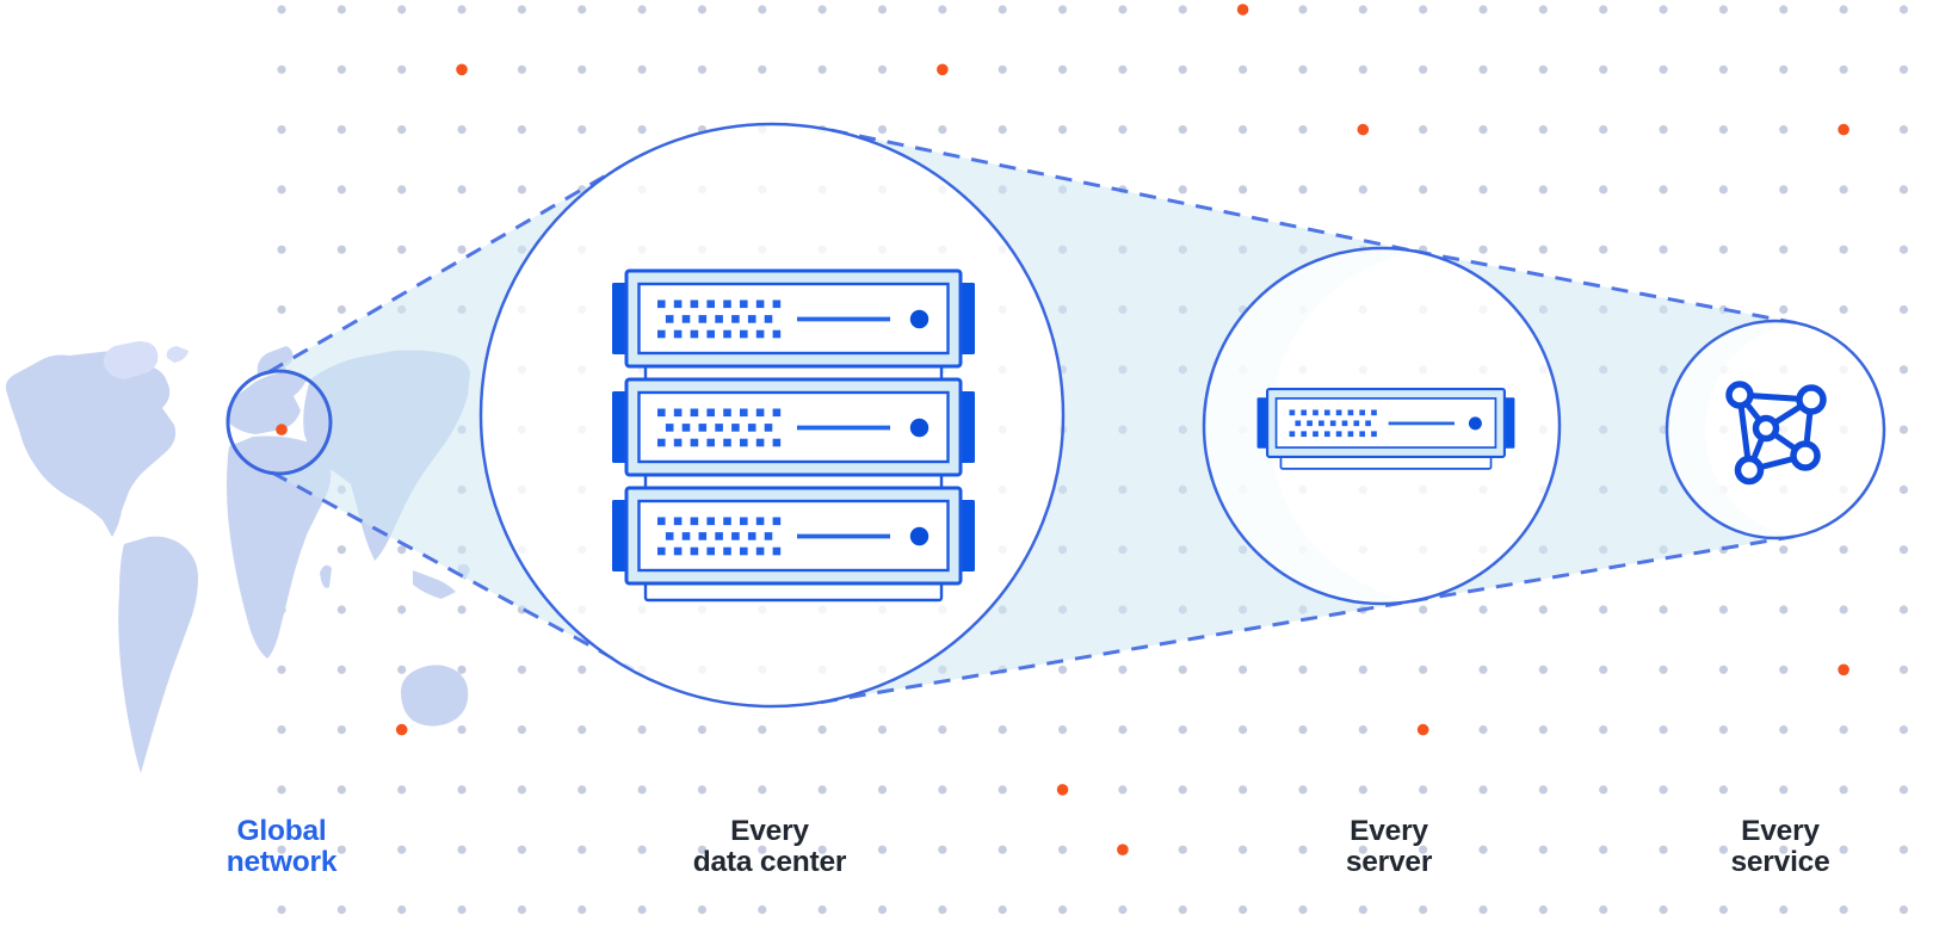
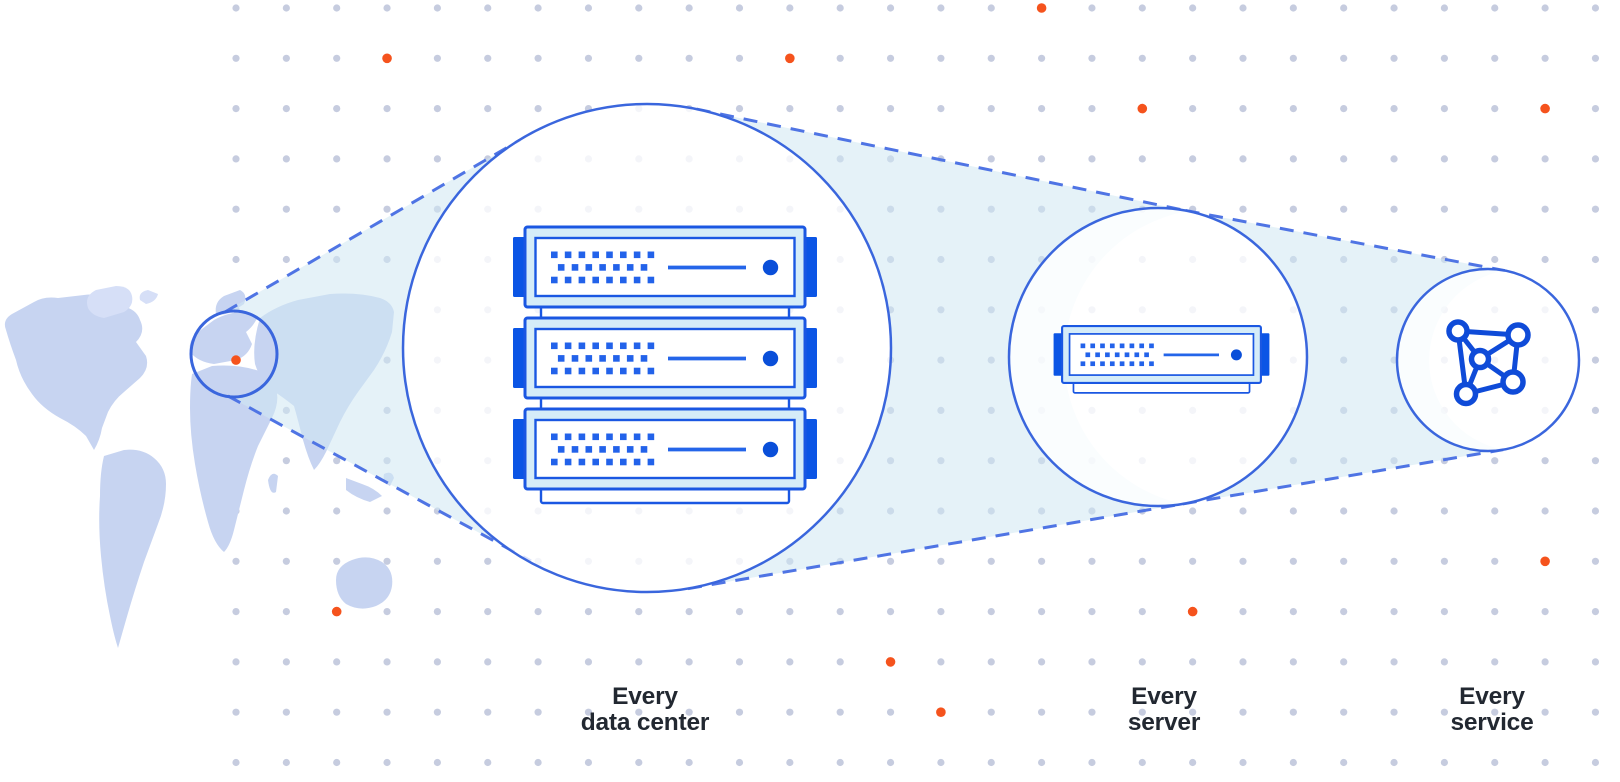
- Global
- network
  Every
  data center
  Every
  server
  Every
  service
